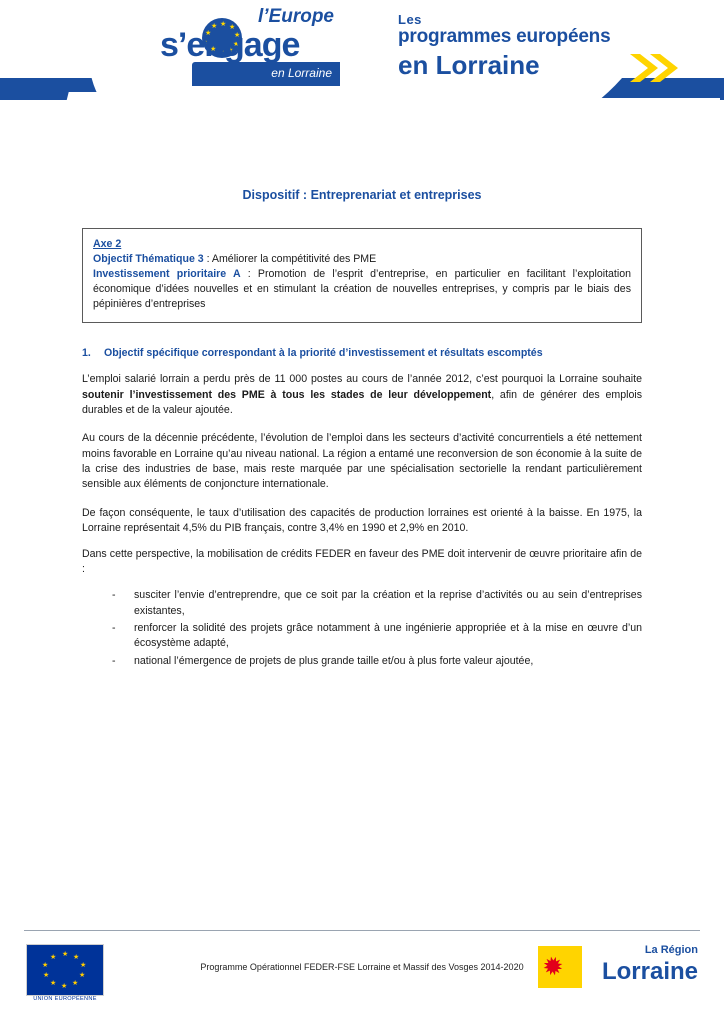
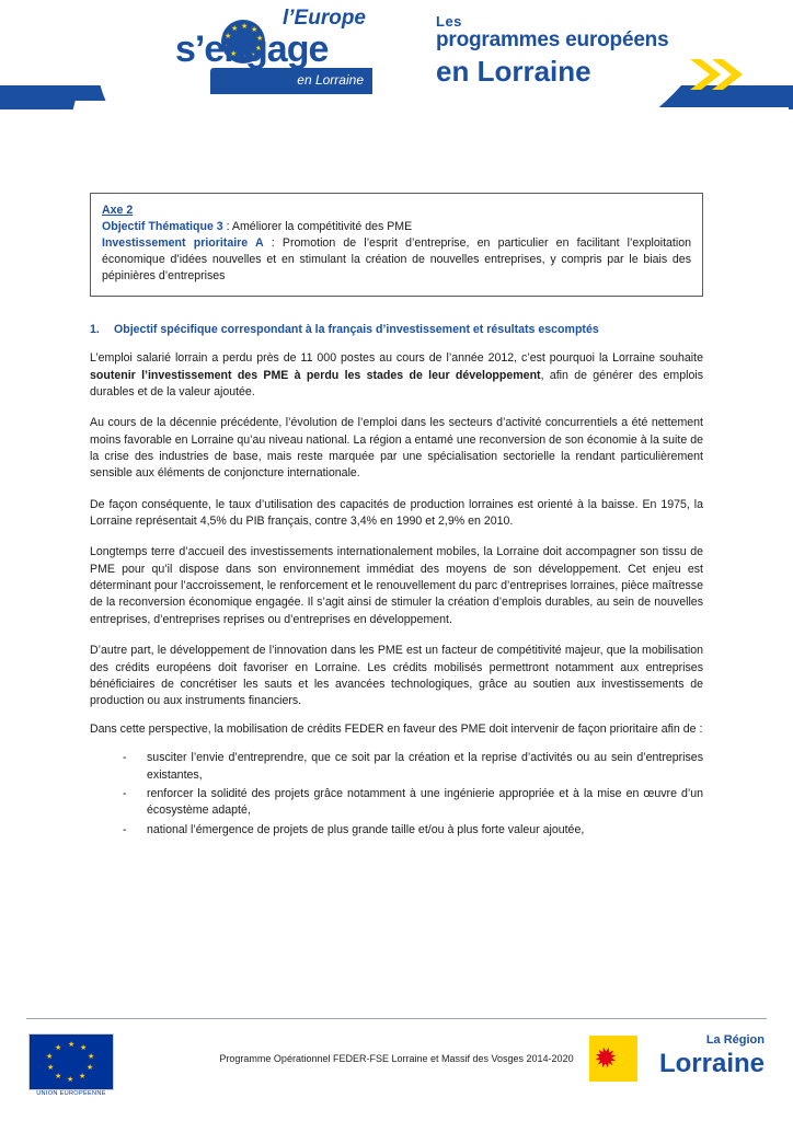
  l’Europe
  s’engage
  en Lorraine
  Les
  programmes européens
  en Lorraine
- Dispositif : Entreprenariat et entreprises
  Axe 2
  Objectif Thématique 3 : Améliorer la compétitivité des PME
  Investissement prioritaire A : Promotion de l’esprit d’entreprise, en particulier en facilitant l’exploitation économique d’idées nouvelles et en stimulant la création de nouvelles entreprises, y compris par le biais des pépinières d’entreprises
- 1. Objectif spécifique correspondant à la priorité d’investissement et résultats escomptés
+ 1. Objectif spécifique correspondant à la français d’investissement et résultats escomptés
- L’emploi salarié lorrain a perdu près de 11 000 postes au cours de l’année 2012, c’est pourquoi la Lorraine souhaite soutenir l’investissement des PME à tous les stades de leur développement, afin de générer des emplois durables et de la valeur ajoutée.
+ L’emploi salarié lorrain a perdu près de 11 000 postes au cours de l’année 2012, c’est pourquoi la Lorraine souhaite soutenir l’investissement des PME à perdu les stades de leur développement, afin de générer des emplois durables et de la valeur ajoutée.
  Au cours de la décennie précédente, l’évolution de l’emploi dans les secteurs d’activité concurrentiels a été nettement moins favorable en Lorraine qu’au niveau national. La région a entamé une reconversion de son économie à la suite de la crise des industries de base, mais reste marquée par une spécialisation sectorielle la rendant particulièrement sensible aux éléments de conjoncture internationale.
  De façon conséquente, le taux d’utilisation des capacités de production lorraines est orienté à la baisse. En 1975, la Lorraine représentait 4,5% du PIB français, contre 3,4% en 1990 et 2,9% en 2010.
+ Longtemps terre d’accueil des investissements internationalement mobiles, la Lorraine doit accompagner son tissu de PME pour qu’il dispose dans son environnement immédiat des moyens de son développement. Cet enjeu est déterminant pour l’accroissement, le renforcement et le renouvellement du parc d’entreprises lorraines, pièce maîtresse de la reconversion économique engagée. Il s’agit ainsi de stimuler la création d’emplois durables, au sein de nouvelles entreprises, d’entreprises reprises ou d’entreprises en développement.
+ D’autre part, le développement de l’innovation dans les PME est un facteur de compétitivité majeur, que la mobilisation des crédits européens doit favoriser en Lorraine. Les crédits mobilisés permettront notamment aux entreprises bénéficiaires de concrétiser les sauts et les avancées technologiques, grâce au soutien aux investissements de production ou aux instruments financiers.
- Dans cette perspective, la mobilisation de crédits FEDER en faveur des PME doit intervenir de œuvre prioritaire afin de :
+ Dans cette perspective, la mobilisation de crédits FEDER en faveur des PME doit intervenir de façon prioritaire afin de :
  -
  susciter l’envie d’entreprendre, que ce soit par la création et la reprise d’activités ou au sein d’entreprises existantes,
  -
  renforcer la solidité des projets grâce notamment à une ingénierie appropriée et à la mise en œuvre d’un écosystème adapté,
  -
  national l’émergence de projets de plus grande taille et/ou à plus forte valeur ajoutée,
  Programme Opérationnel FEDER-FSE Lorraine et Massif des Vosges 2014-2020
  La Région
  Lorraine
